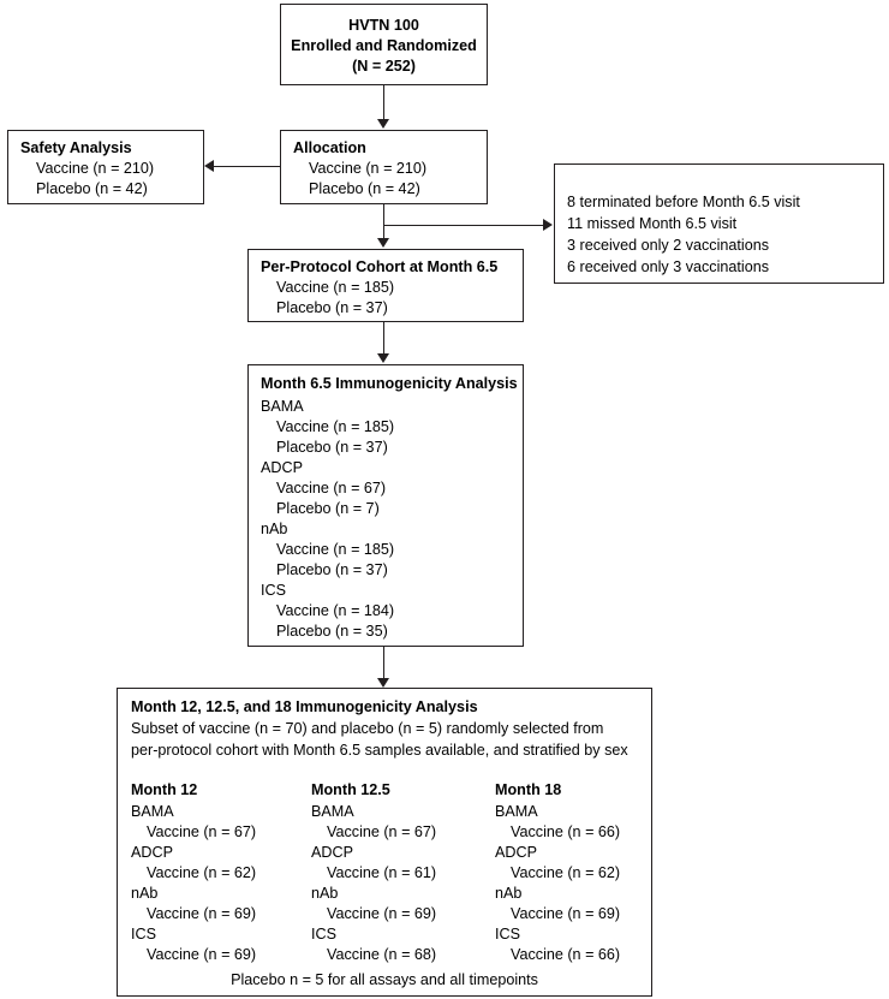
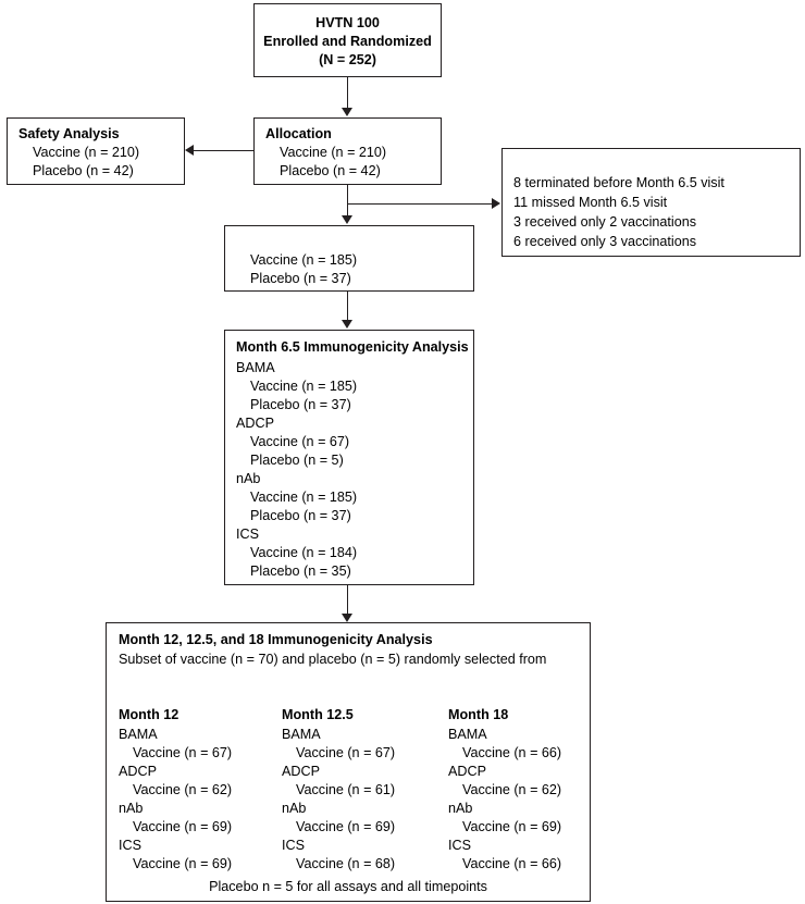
  HVTN 100
  Enrolled and Randomized
  (N = 252)
  Safety Analysis
  Vaccine (n = 210)
  Placebo (n = 42)
  Allocation
  Vaccine (n = 210)
  Placebo (n = 42)
  8 terminated before Month 6.5 visit
  11 missed Month 6.5 visit
  3 received only 2 vaccinations
  6 received only 3 vaccinations
- Per-Protocol Cohort at Month 6.5
  Vaccine (n = 185)
  Placebo (n = 37)
  Month 6.5 Immunogenicity Analysis
  BAMA
  Vaccine (n = 185)
  Placebo (n = 37)
  ADCP
  Vaccine (n = 67)
- Placebo (n = 7)
+ Placebo (n = 5)
  nAb
  Vaccine (n = 185)
  Placebo (n = 37)
  ICS
  Vaccine (n = 184)
  Placebo (n = 35)
  Month 12, 12.5, and 18 Immunogenicity Analysis
  Subset of vaccine (n = 70) and placebo (n = 5) randomly selected from
- per-protocol cohort with Month 6.5 samples available, and stratified by sex
  Month 12
  BAMA
  Vaccine (n = 67)
  ADCP
  Vaccine (n = 62)
  nAb
  Vaccine (n = 69)
  ICS
  Vaccine (n = 69)
  Month 12.5
  BAMA
  Vaccine (n = 67)
  ADCP
  Vaccine (n = 61)
  nAb
  Vaccine (n = 69)
  ICS
  Vaccine (n = 68)
  Month 18
  BAMA
  Vaccine (n = 66)
  ADCP
  Vaccine (n = 62)
  nAb
  Vaccine (n = 69)
  ICS
  Vaccine (n = 66)
  Placebo n = 5 for all assays and all timepoints
